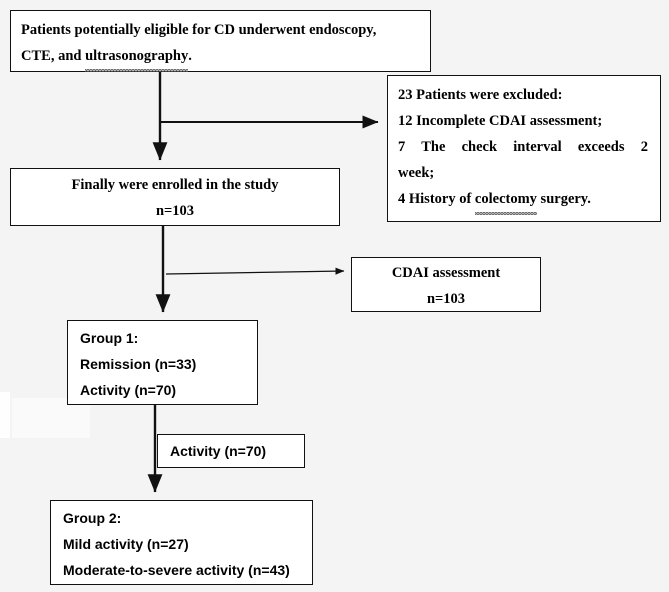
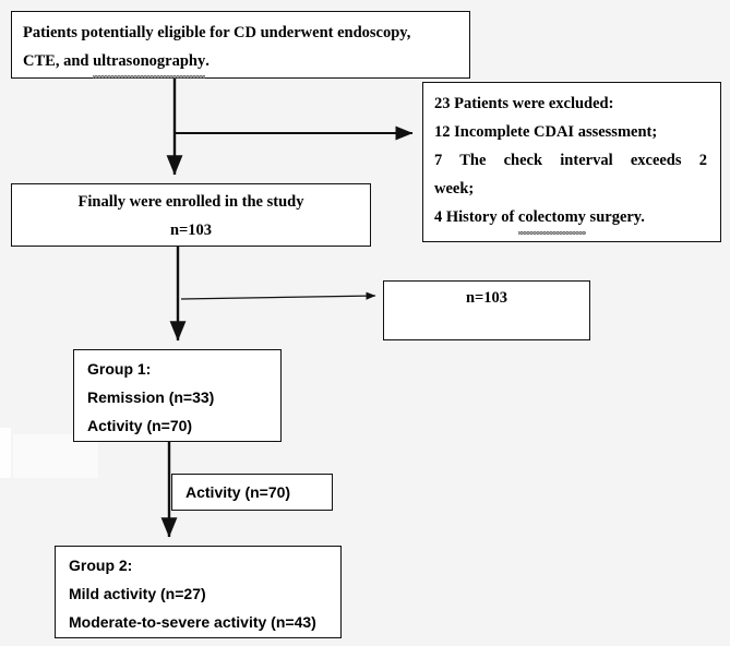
  Patients potentially eligible for CD underwent endoscopy,
  CTE, and ultrasonography.
  23 Patients were excluded:
  12 Incomplete CDAI assessment;
  7 The check interval exceeds 2
  week;
  4 History of colectomy surgery.
  Finally were enrolled in the study
  n=103
- CDAI assessment
  n=103
  Group 1:
  Remission (n=33)
  Activity (n=70)
  Activity (n=70)
  Group 2:
  Mild activity (n=27)
  Moderate-to-severe activity (n=43)
